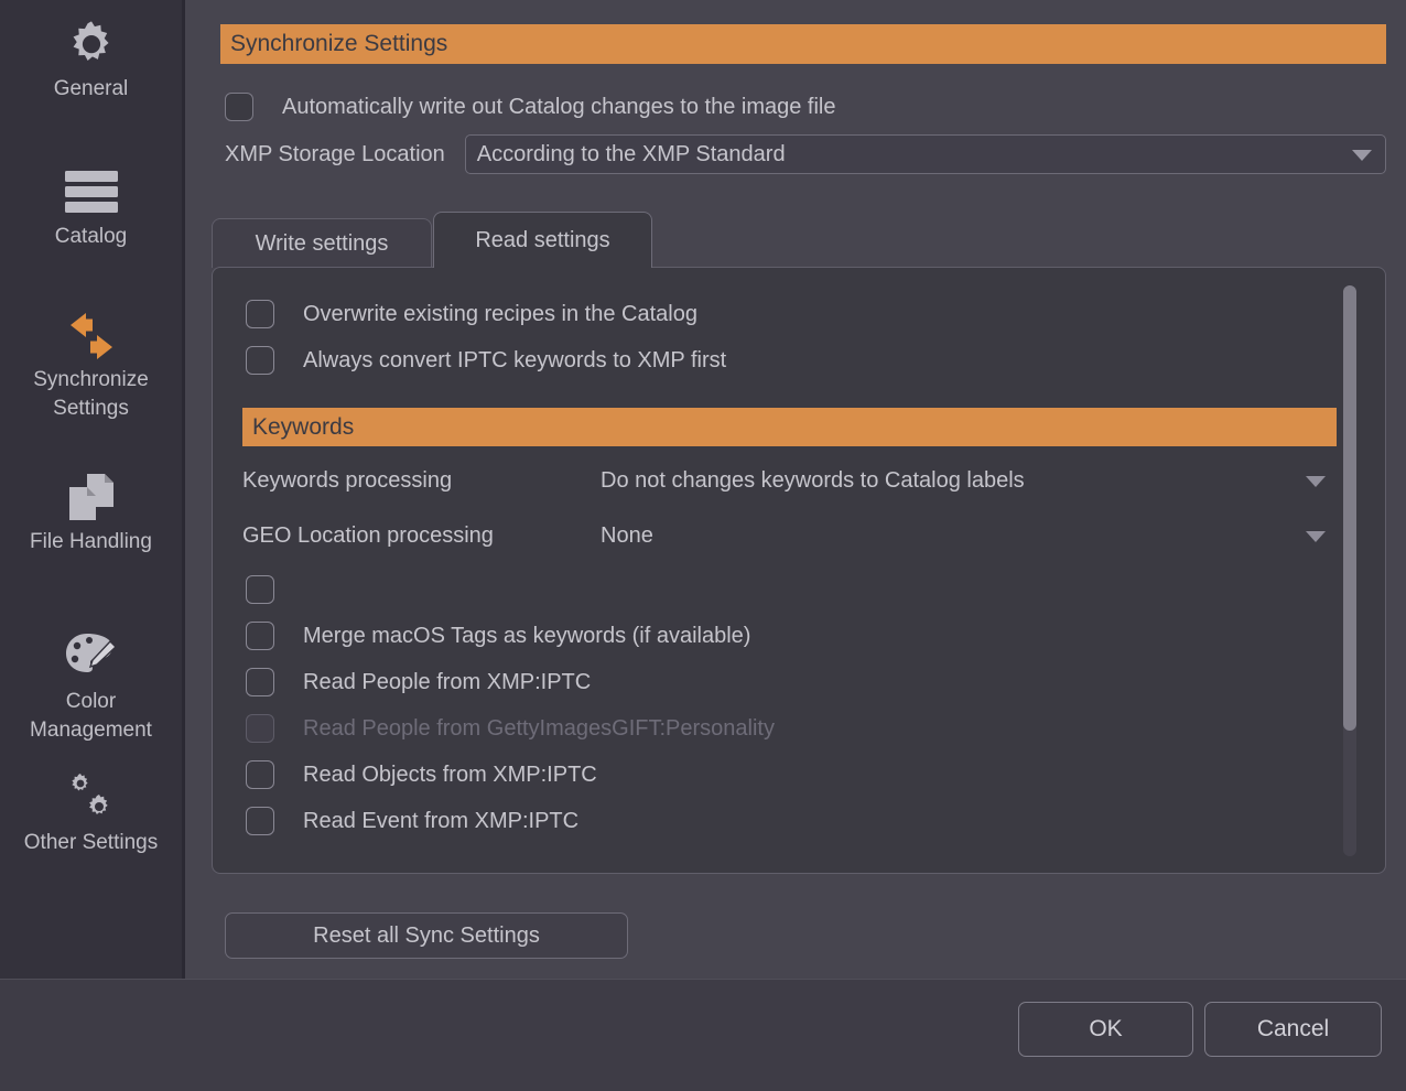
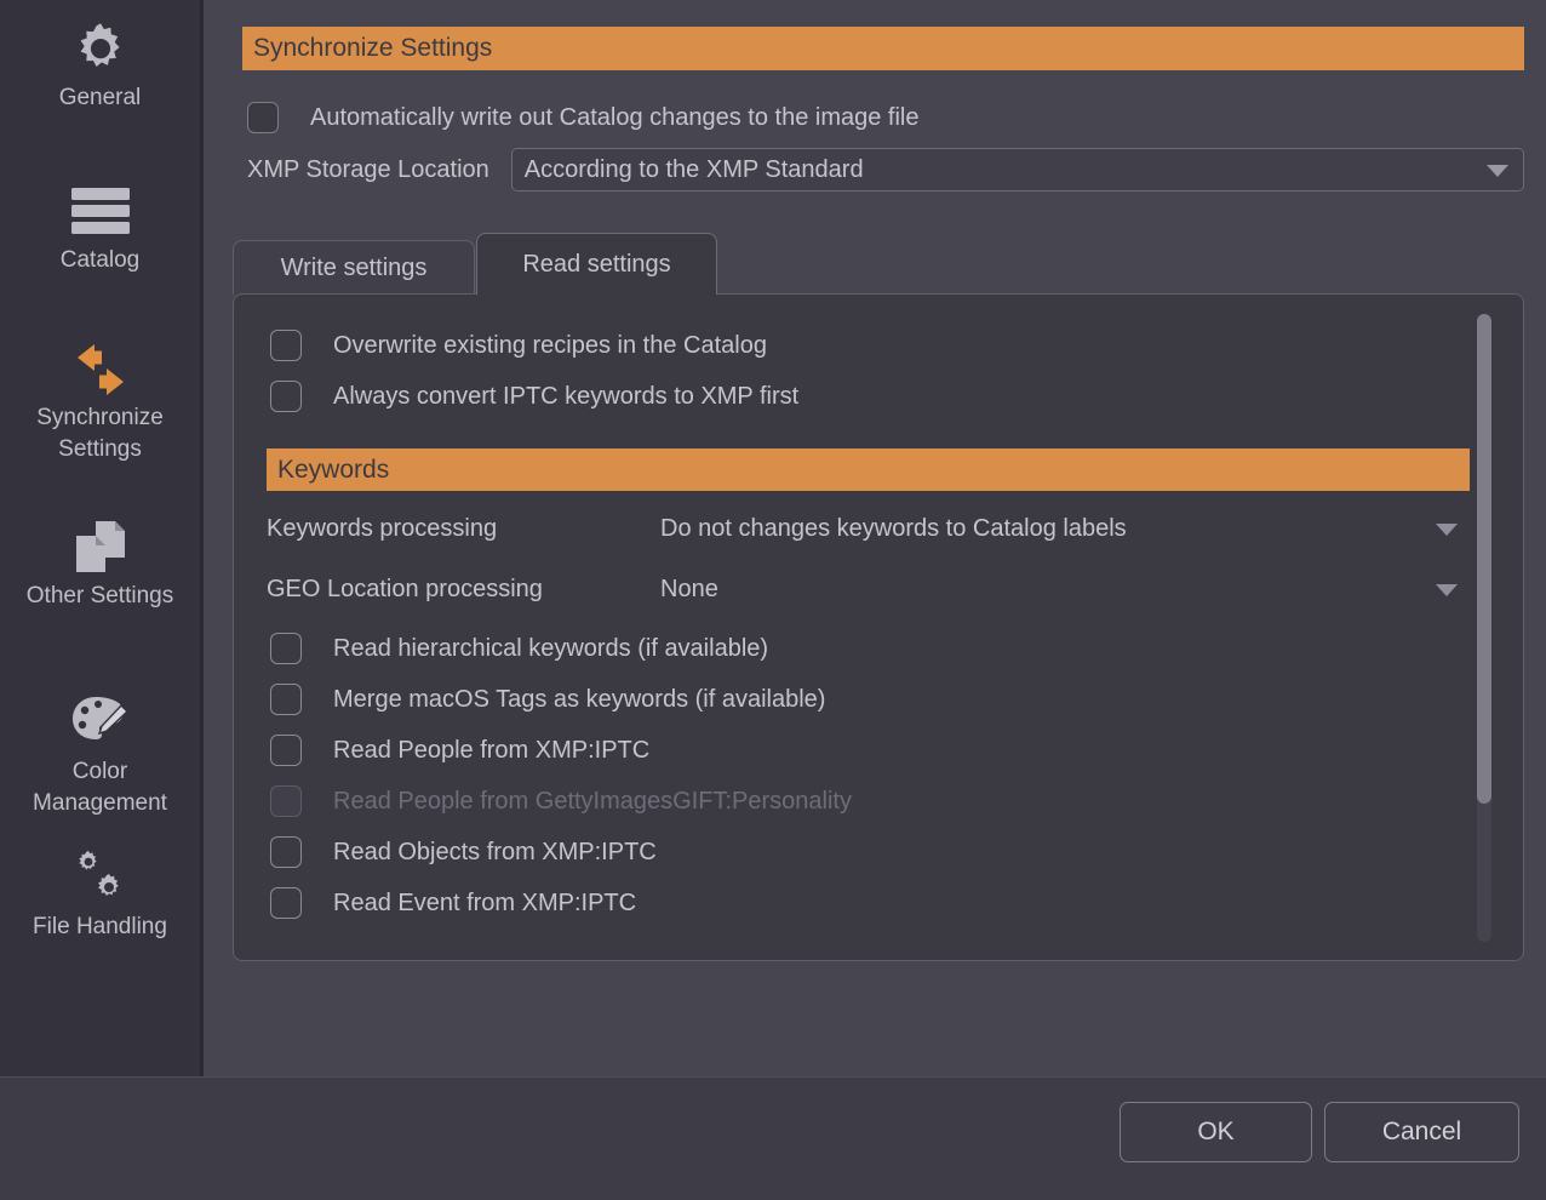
  General
  Catalog
  Synchronize
  Settings
- File Handling
+ Other Settings
  Color
  Management
- Other Settings
+ File Handling
  Synchronize Settings
  Automatically write out Catalog changes to the image file
  XMP Storage Location
  According to the XMP Standard
  Write settings
  Read settings
  Overwrite existing recipes in the Catalog
  Always convert IPTC keywords to XMP first
  Keywords
  Keywords processing
  Do not changes keywords to Catalog labels
  GEO Location processing
  None
+ Read hierarchical keywords (if available)
  Merge macOS Tags as keywords (if available)
  Read People from XMP:IPTC
  Read People from GettyImagesGIFT:Personality
  Read Objects from XMP:IPTC
  Read Event from XMP:IPTC
- Reset all Sync Settings
  OK
  Cancel
